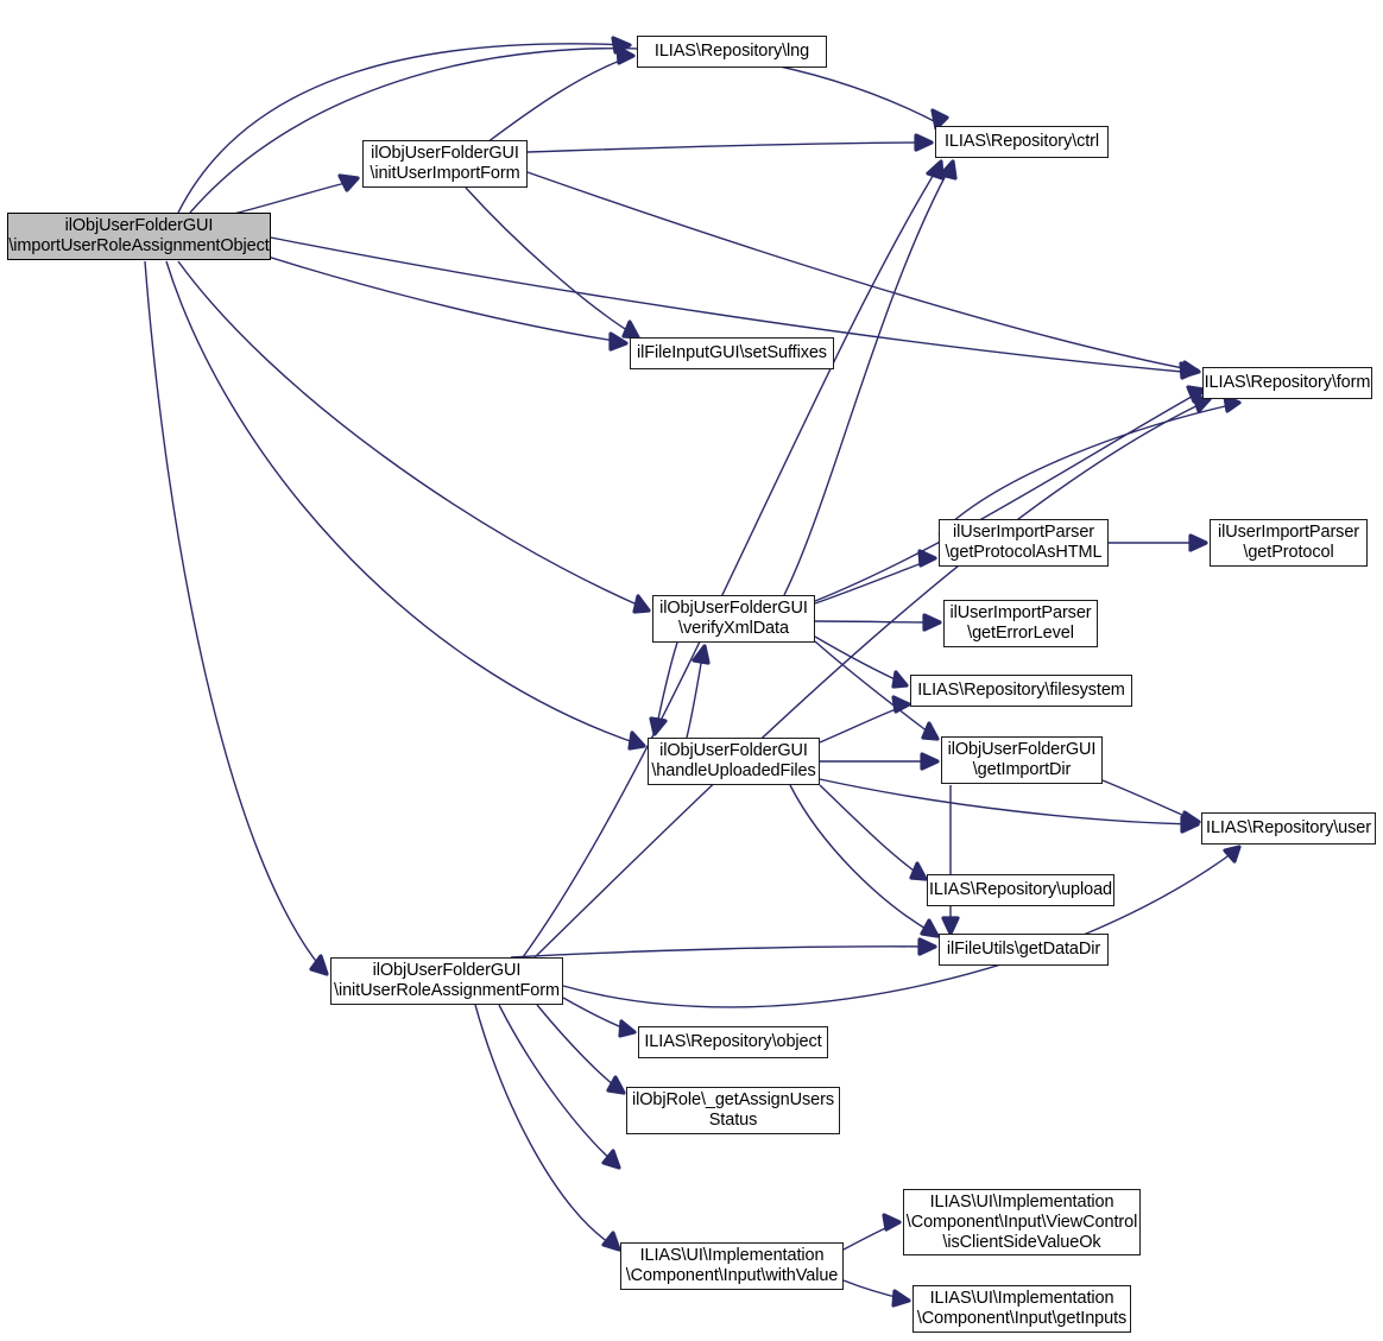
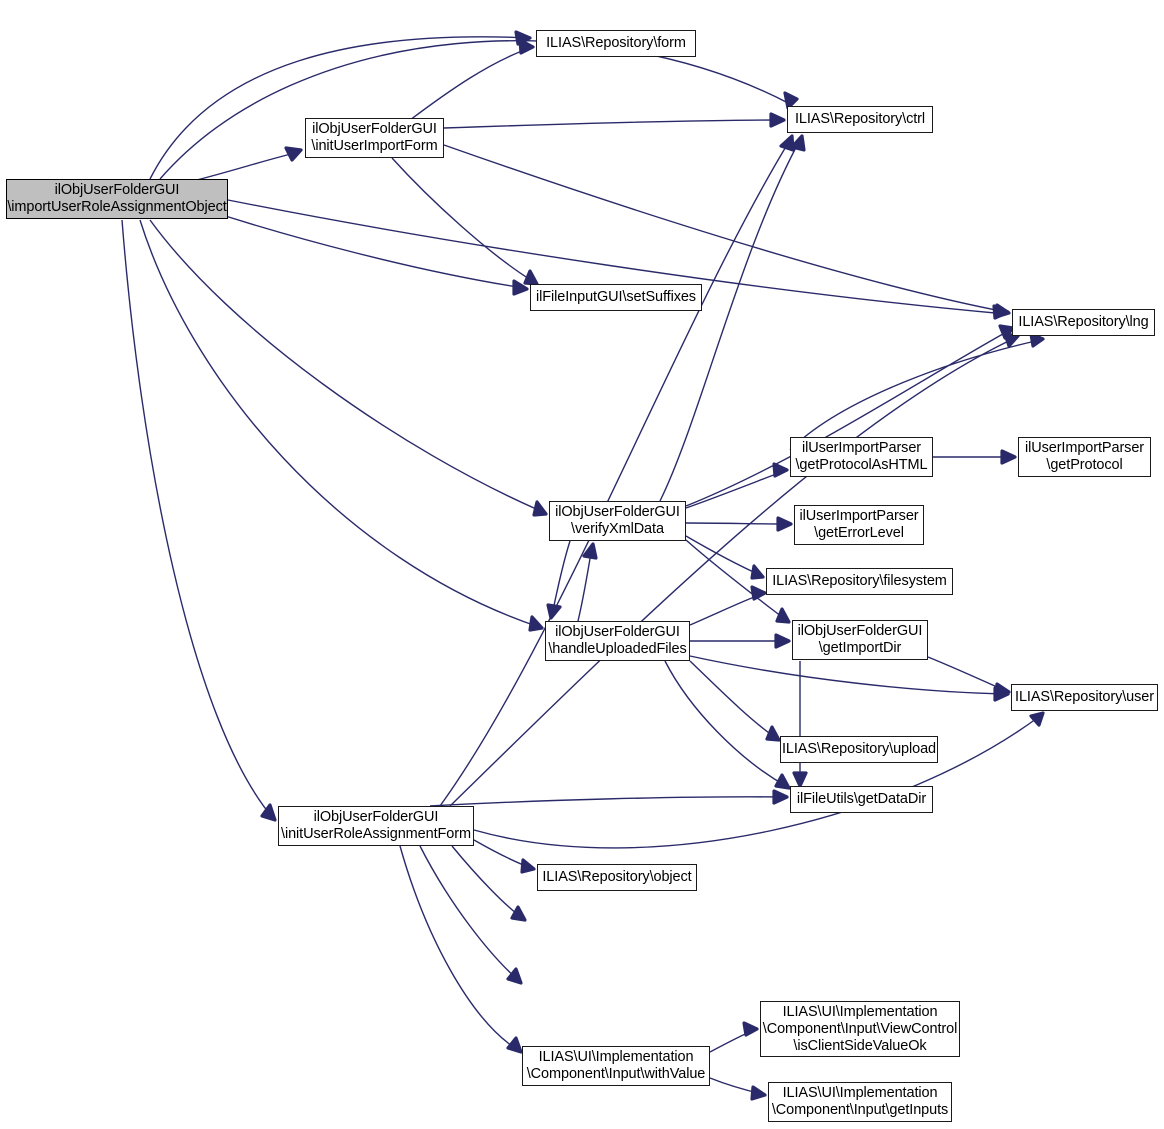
  ilObjUserFolderGUI
  \importUserRoleAssignmentObject
- ILIAS\Repository\lng
+ ILIAS\Repository\form
  ilObjUserFolderGUI
  \initUserImportForm
  ILIAS\Repository\ctrl
  ilFileInputGUI\setSuffixes
- ILIAS\Repository\form
+ ILIAS\Repository\lng
  ilUserImportParser
  \getProtocolAsHTML
  ilUserImportParser
  \getProtocol
  ilObjUserFolderGUI
  \verifyXmlData
  ilUserImportParser
  \getErrorLevel
  ILIAS\Repository\filesystem
  ilObjUserFolderGUI
  \handleUploadedFiles
  ilObjUserFolderGUI
  \getImportDir
  ILIAS\Repository\user
  ILIAS\Repository\upload
  ilFileUtils\getDataDir
  ilObjUserFolderGUI
  \initUserRoleAssignmentForm
  ILIAS\Repository\object
- ilObjRole\_getAssignUsers
- Status
  ILIAS\UI\Implementation
  \Component\Input\withValue
  ILIAS\UI\Implementation
  \Component\Input\ViewControl
  \isClientSideValueOk
  ILIAS\UI\Implementation
  \Component\Input\getInputs
